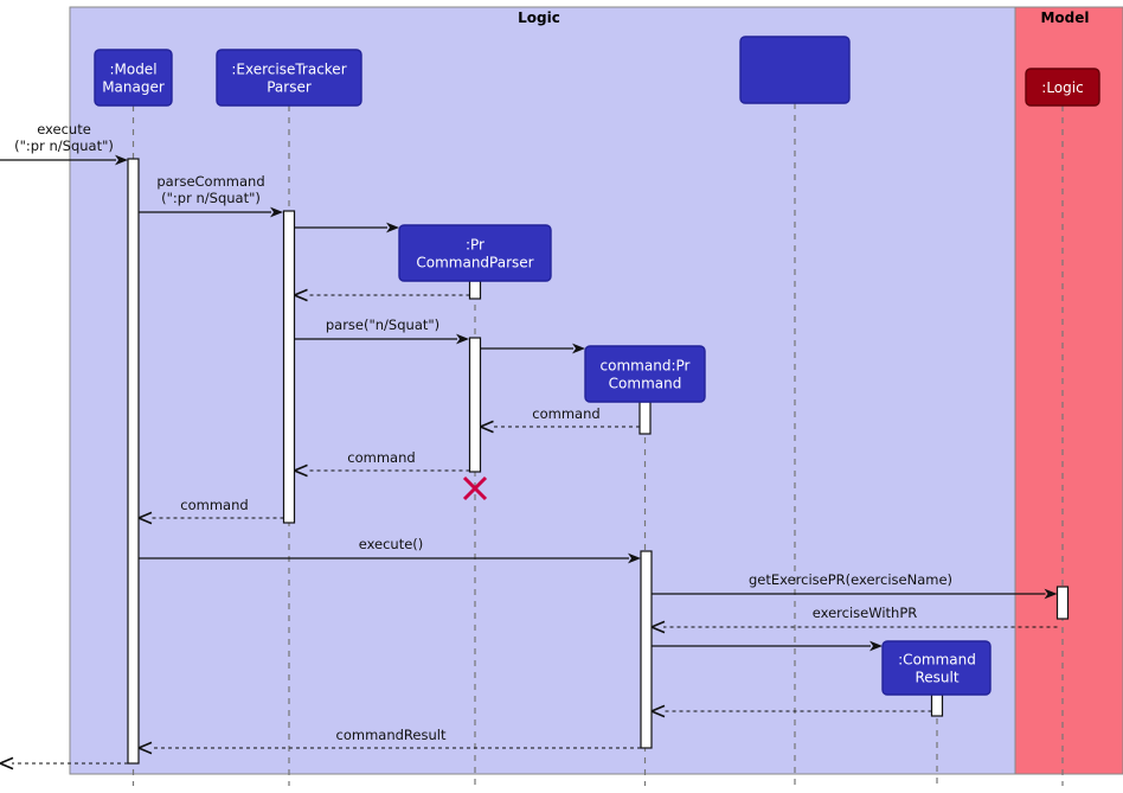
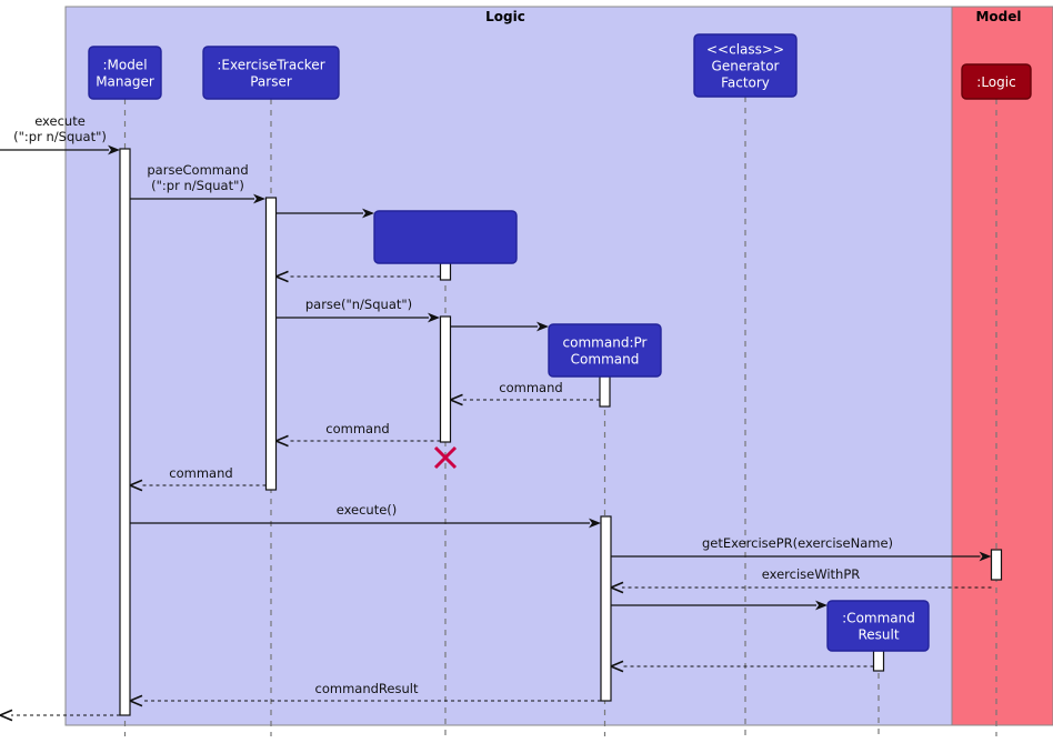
  Logic
  Model
  execute (":pr n/Squat")
  parseCommand (":pr n/Squat")
  parse("n/Squat")
  command
  command
  command
  execute()
  getExercisePR(exerciseName)
  exerciseWithPR
  commandResult
  :Model Manager
  :ExerciseTracker Parser
- :Pr CommandParser
  command:Pr Command
+ <<class>> Generator Factory
  :Logic
  :Command Result
